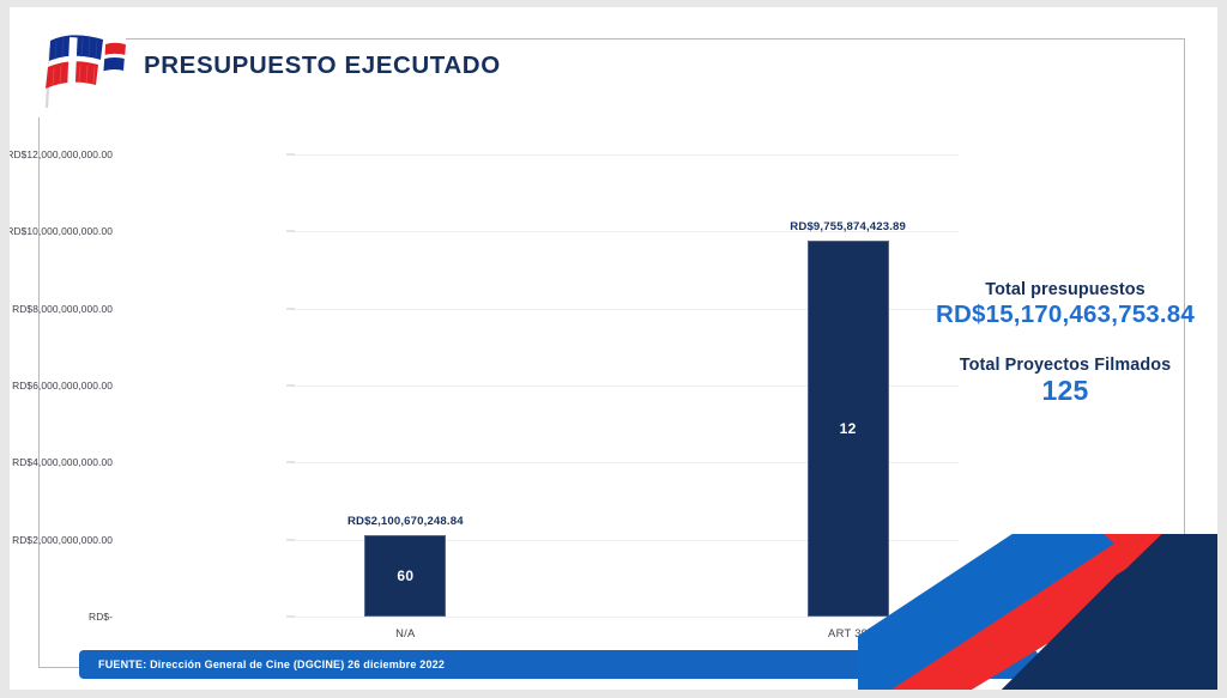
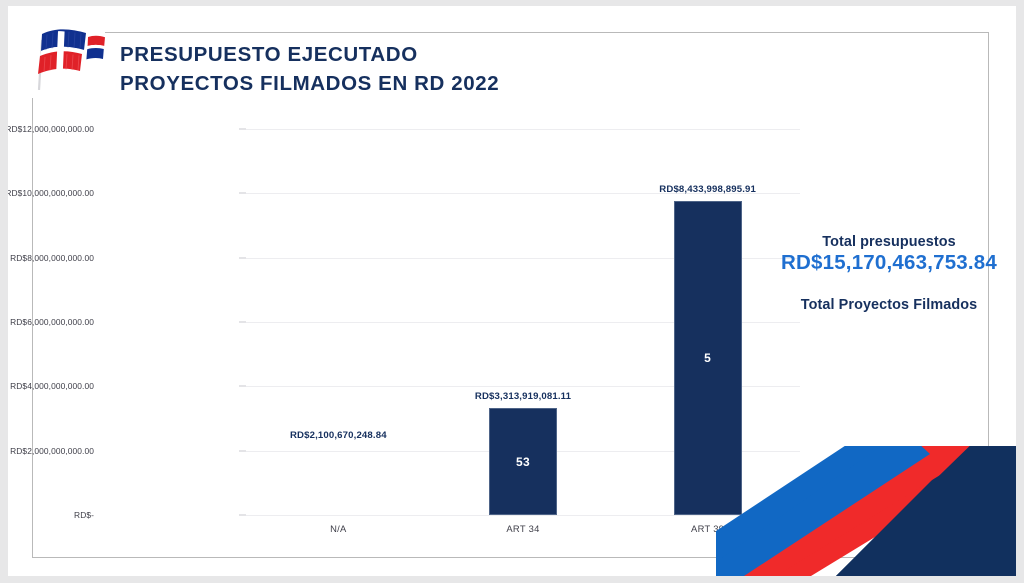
  PRESUPUESTO EJECUTADO
+ PROYECTOS FILMADOS EN RD 2022
  RD$12,000,000,000.00
  RD$10,000,000,000.00
  RD$8,000,000,000.00
  RD$6,000,000,000.00
  RD$4,000,000,000.00
  RD$2,000,000,000.00
  RD$-
- 60
  RD$2,100,670,248.84
  N/A
+ 53
+ RD$3,313,919,081.11
+ ART 34
- 12
+ 5
- RD$9,755,874,423.89
+ RD$8,433,998,895.91
  ART 3
  Total presupuestos
  RD$15,170,463,753.84
  Total Proyectos Filmados
- 125
- FUENTE: Dirección General de Cine (DGCINE) 26 diciembre 2022
